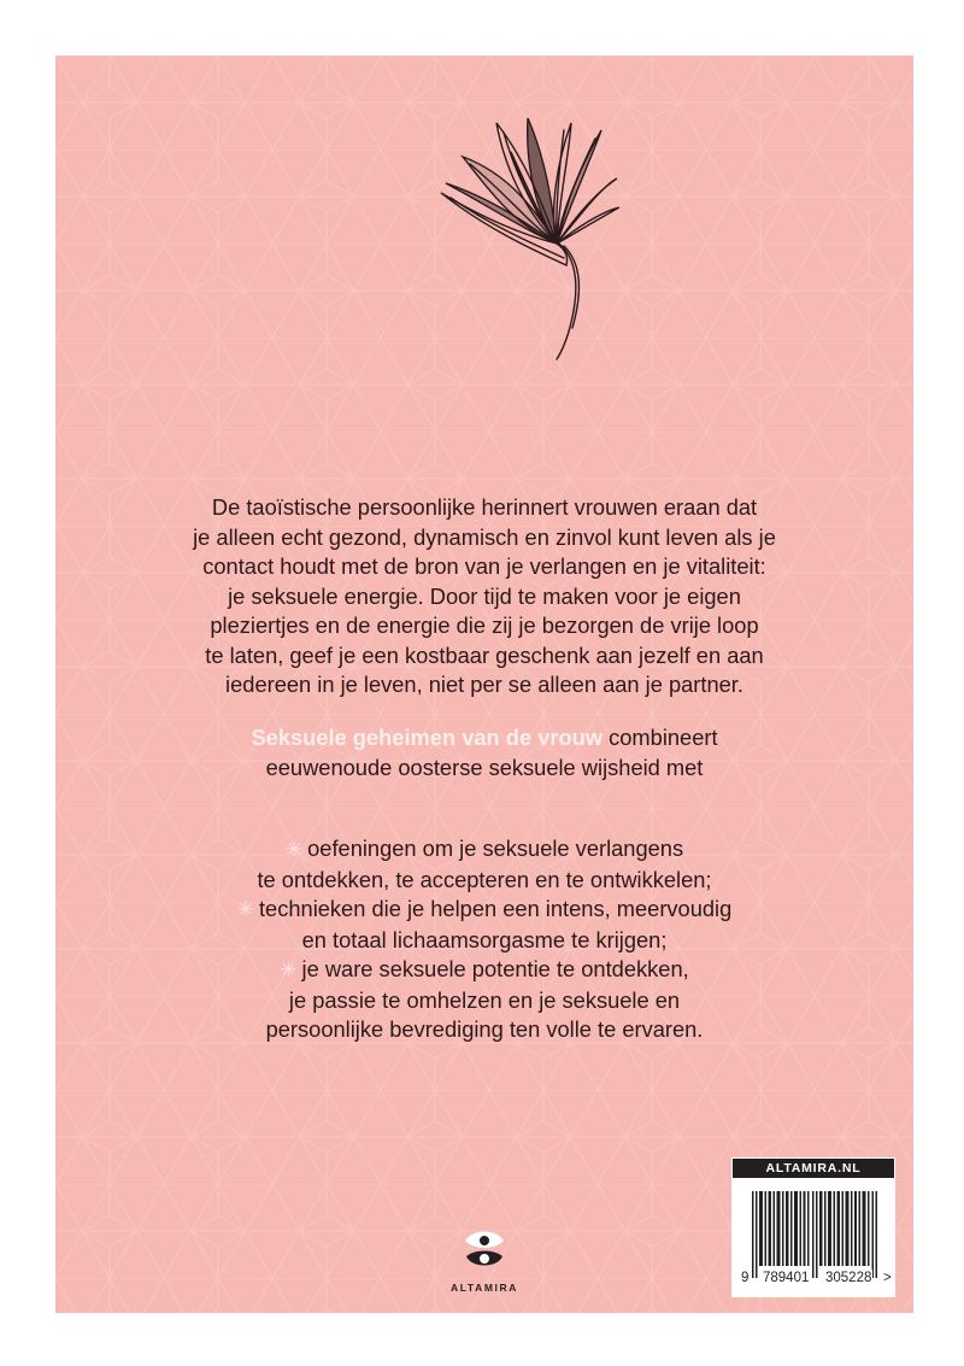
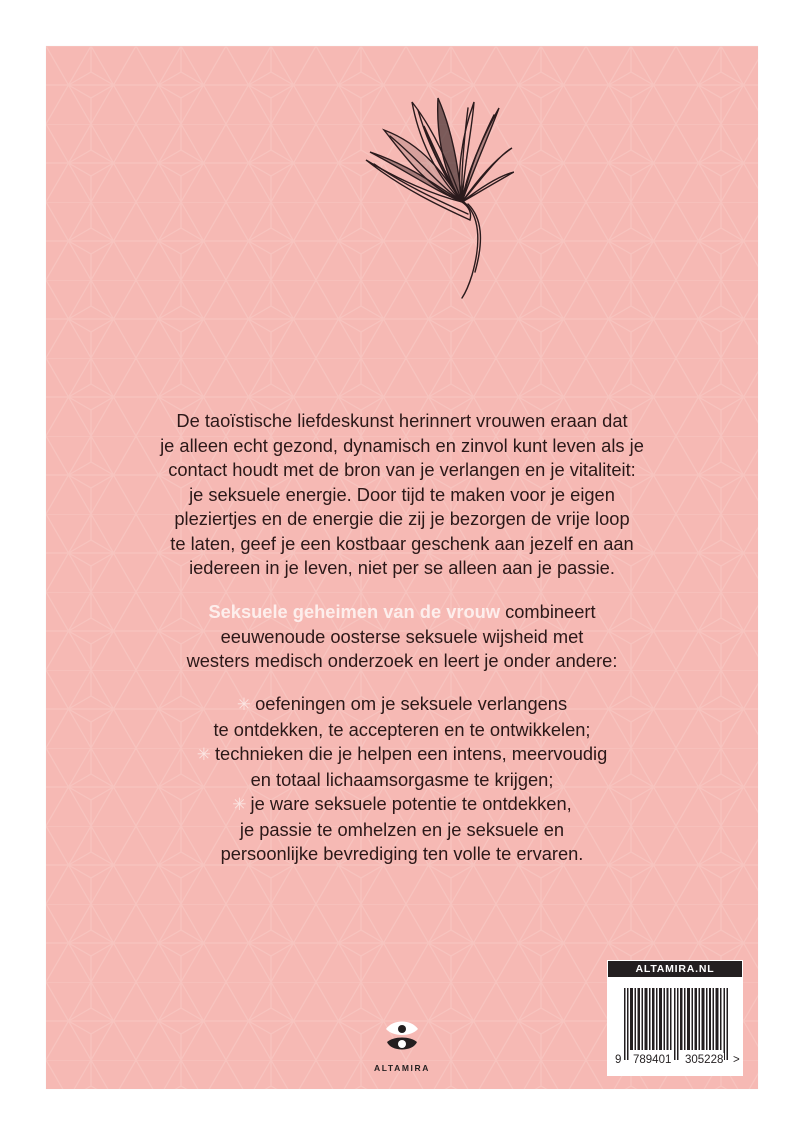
- De taoïstische persoonlijke herinnert vrouwen eraan dat
+ De taoïstische liefdeskunst herinnert vrouwen eraan dat
  je alleen echt gezond, dynamisch en zinvol kunt leven als je
  contact houdt met de bron van je verlangen en je vitaliteit:
  je seksuele energie. Door tijd te maken voor je eigen
  pleziertjes en de energie die zij je bezorgen de vrije loop
  te laten, geef je een kostbaar geschenk aan jezelf en aan
- iedereen in je leven, niet per se alleen aan je partner.
+ iedereen in je leven, niet per se alleen aan je passie.
  Seksuele geheimen van de vrouw combineert
  eeuwenoude oosterse seksuele wijsheid met
+ westers medisch onderzoek en leert je onder andere:
  ✳ oefeningen om je seksuele verlangens
  te ontdekken, te accepteren en te ontwikkelen;
  ✳ technieken die je helpen een intens, meervoudig
  en totaal lichaamsorgasme te krijgen;
  ✳ je ware seksuele potentie te ontdekken,
  je passie te omhelzen en je seksuele en
  persoonlijke bevrediging ten volle te ervaren.
  ALTAMIRA
  ALTAMIRA.NL
  9
  789401
  305228
  >
